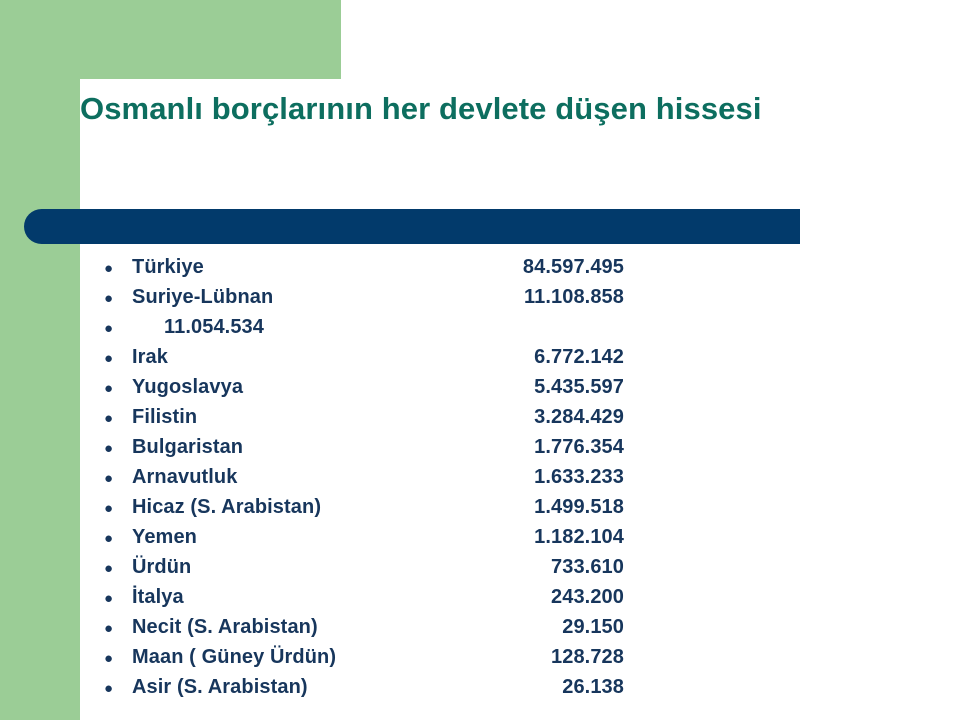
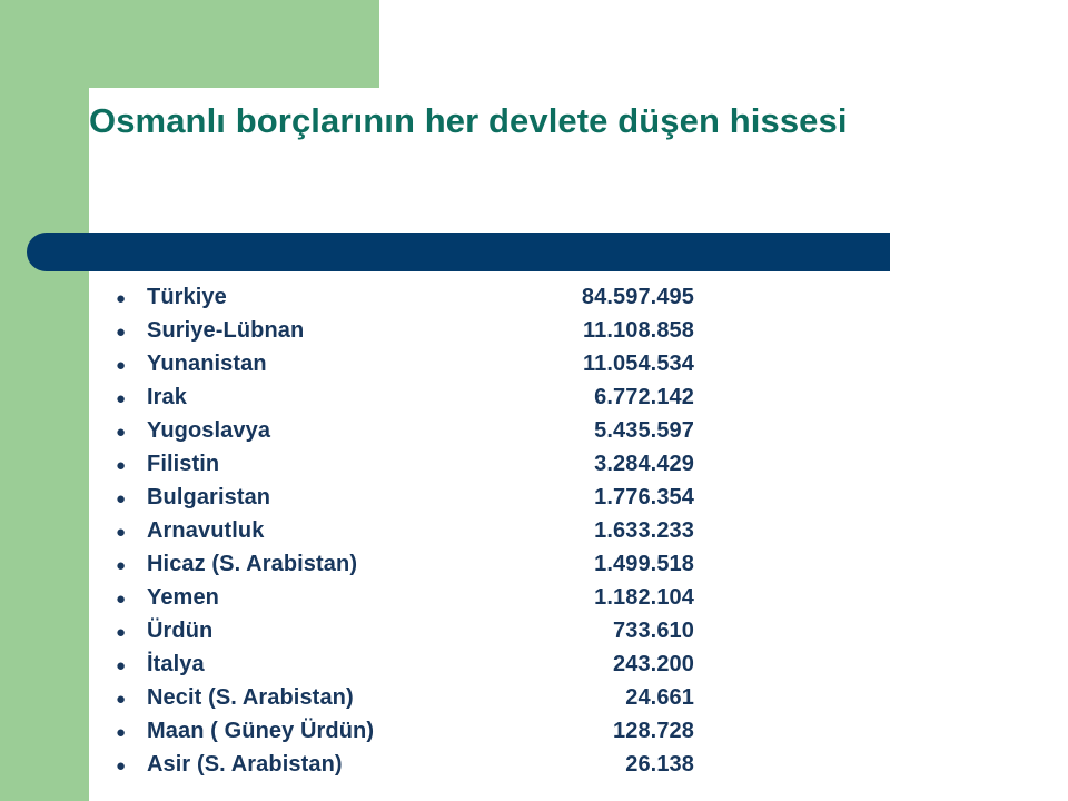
  Osmanlı borçlarının her devlete düşen hissesi
  Türkiye
  84.597.495
  Suriye-Lübnan
  11.108.858
+ Yunanistan
  11.054.534
  Irak
  6.772.142
  Yugoslavya
  5.435.597
  Filistin
  3.284.429
  Bulgaristan
  1.776.354
  Arnavutluk
  1.633.233
  Hicaz (S. Arabistan)
  1.499.518
  Yemen
  1.182.104
  Ürdün
  733.610
  İtalya
  243.200
  Necit (S. Arabistan)
- 29.150
+ 24.661
  Maan ( Güney Ürdün)
  128.728
  Asir (S. Arabistan)
  26.138
